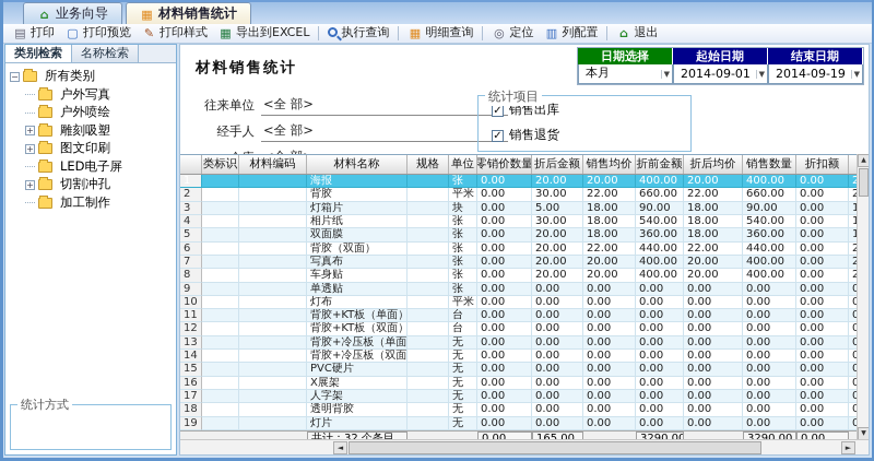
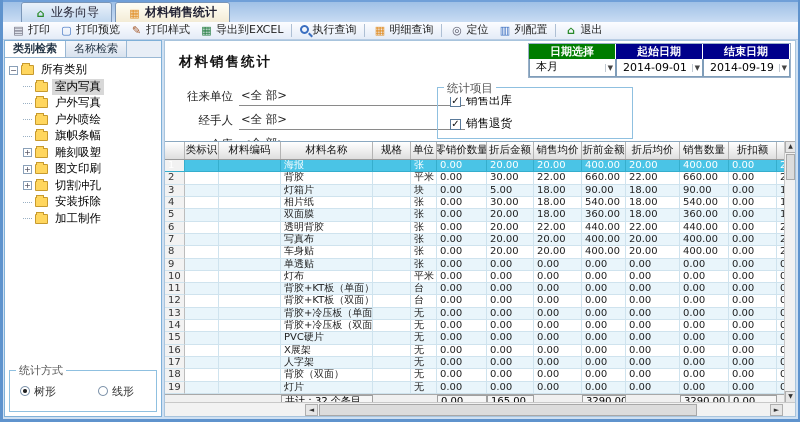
  ⌂
  业务向导
  ▦
  材料销售统计
  ▤
  打印
  ▢
  打印预览
  ✎
  打印样式
  ▦
  导出到EXCEL
  执行查询
  ▦
  明细查询
  ◎
  定位
  ▥
  列配置
  ⌂
  退出
  类别检索
  名称检索
  −
  所有类别
+ 室内写真
  户外写真
  户外喷绘
+ 旗帜条幅
  +
  雕刻吸塑
  +
  图文印刷
- LED电子屏
  +
  切割冲孔
+ 安装拆除
  加工制作
  统计方式
+ 树形
+ 线形
  材料销售统计
  往来单位
  <全 部>
  经手人
  <全 部>
  统计项目
  ✓
  销售出库
  ✓
  销售退货
  日期选择
  本月
  ▼
  起始日期
  2014-09-01
  ▼
  结束日期
  2014-09-19
  ▼
  类标识
  材料编码
  材料名称
  规格
  单位
  零销价数量
  折后金额
  销售均价
  折前金额
  折后均价
  销售数量
  折扣额
  1
  海报
  张
  0.00
  20.00
  20.00
  400.00
  20.00
  400.00
  0.00
  2
  背胶
  平米
  0.00
  30.00
  22.00
  660.00
  22.00
  660.00
  0.00
  3
  灯箱片
  块
  0.00
  5.00
  18.00
  90.00
  18.00
  90.00
  0.00
  4
  相片纸
  张
  0.00
  30.00
  18.00
  540.00
  18.00
  540.00
  0.00
  5
  双面膜
  张
  0.00
  20.00
  18.00
  360.00
  18.00
  360.00
  0.00
  6
- 背胶（双面）
+ 透明背胶
  张
  0.00
  20.00
  22.00
  440.00
  22.00
  440.00
  0.00
  7
  写真布
  张
  0.00
  20.00
  20.00
  400.00
  20.00
  400.00
  0.00
  8
  车身贴
  张
  0.00
  20.00
  20.00
  400.00
  20.00
  400.00
  0.00
  9
  单透贴
  张
  0.00
  0.00
  0.00
  0.00
  0.00
  0.00
  0.00
  10
  灯布
  平米
  0.00
  0.00
  0.00
  0.00
  0.00
  0.00
  0.00
  11
  背胶+KT板（单面）
  台
  0.00
  0.00
  0.00
  0.00
  0.00
  0.00
  0.00
  12
  背胶+KT板（双面）
  台
  0.00
  0.00
  0.00
  0.00
  0.00
  0.00
  0.00
  13
  背胶+冷压板（单面
  无
  0.00
  0.00
  0.00
  0.00
  0.00
  0.00
  0.00
  14
  背胶+冷压板（双面
  无
  0.00
  0.00
  0.00
  0.00
  0.00
  0.00
  0.00
  15
  PVC硬片
  无
  0.00
  0.00
  0.00
  0.00
  0.00
  0.00
  0.00
  16
  X展架
  无
  0.00
  0.00
  0.00
  0.00
  0.00
  0.00
  0.00
  17
  人字架
  无
  0.00
  0.00
  0.00
  0.00
  0.00
  0.00
  0.00
  18
- 透明背胶
+ 背胶（双面）
  无
  0.00
  0.00
  0.00
  0.00
  0.00
  0.00
  0.00
  19
  灯片
  无
  0.00
  0.00
  0.00
  0.00
  0.00
  0.00
  0.00
  ◄
  ►
